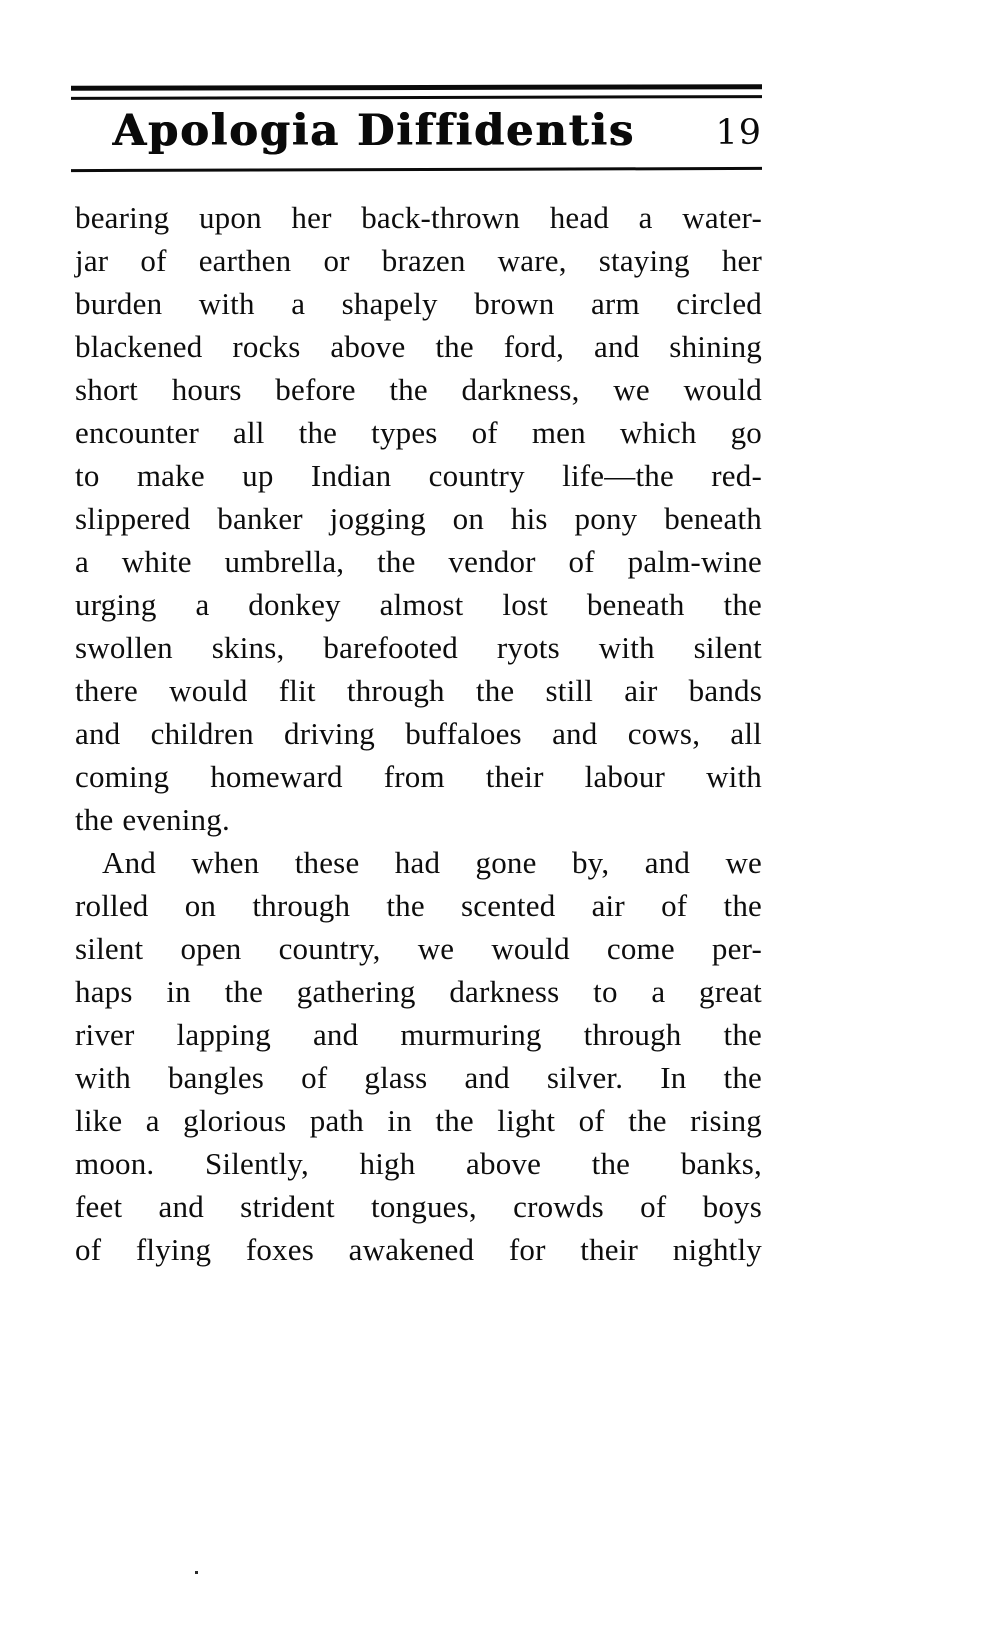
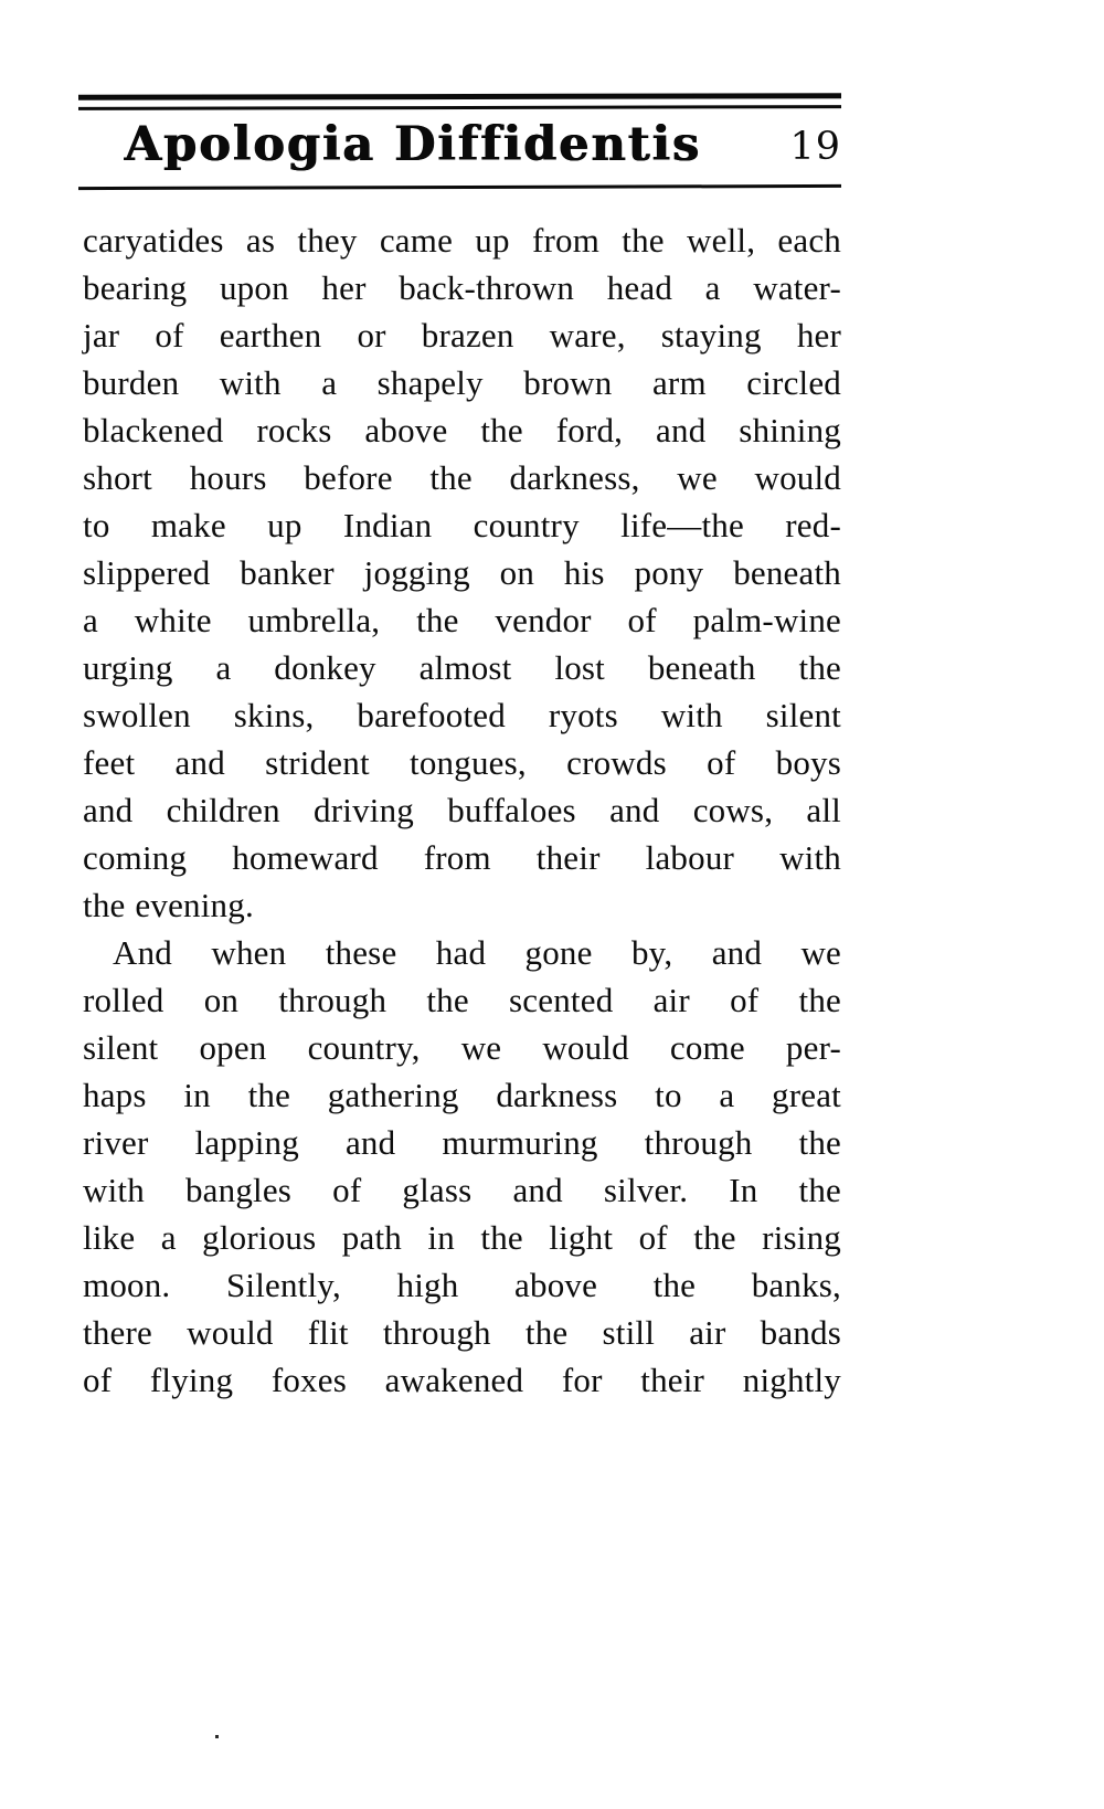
  Apologia Diffidentis
  19
+ caryatides as they came up from the well, each
  bearing upon her back-thrown head a water-
  jar of earthen or brazen ware, staying her
  burden with a shapely brown arm circled
  blackened rocks above the ford, and shining
  short hours before the darkness, we would
- encounter all the types of men which go
  to make up Indian country life—the red-
  slippered banker jogging on his pony beneath
  a white umbrella, the vendor of palm-wine
  urging a donkey almost lost beneath the
  swollen skins, barefooted ryots with silent
- there would flit through the still air bands
+ feet and strident tongues, crowds of boys
  and children driving buffaloes and cows, all
  coming homeward from their labour with
  the evening.
  And when these had gone by, and we
  rolled on through the scented air of the
  silent open country, we would come per-
  haps in the gathering darkness to a great
  river lapping and murmuring through the
  with bangles of glass and silver. In the
  like a glorious path in the light of the rising
  moon. Silently, high above the banks,
- feet and strident tongues, crowds of boys
+ there would flit through the still air bands
  of flying foxes awakened for their nightly
